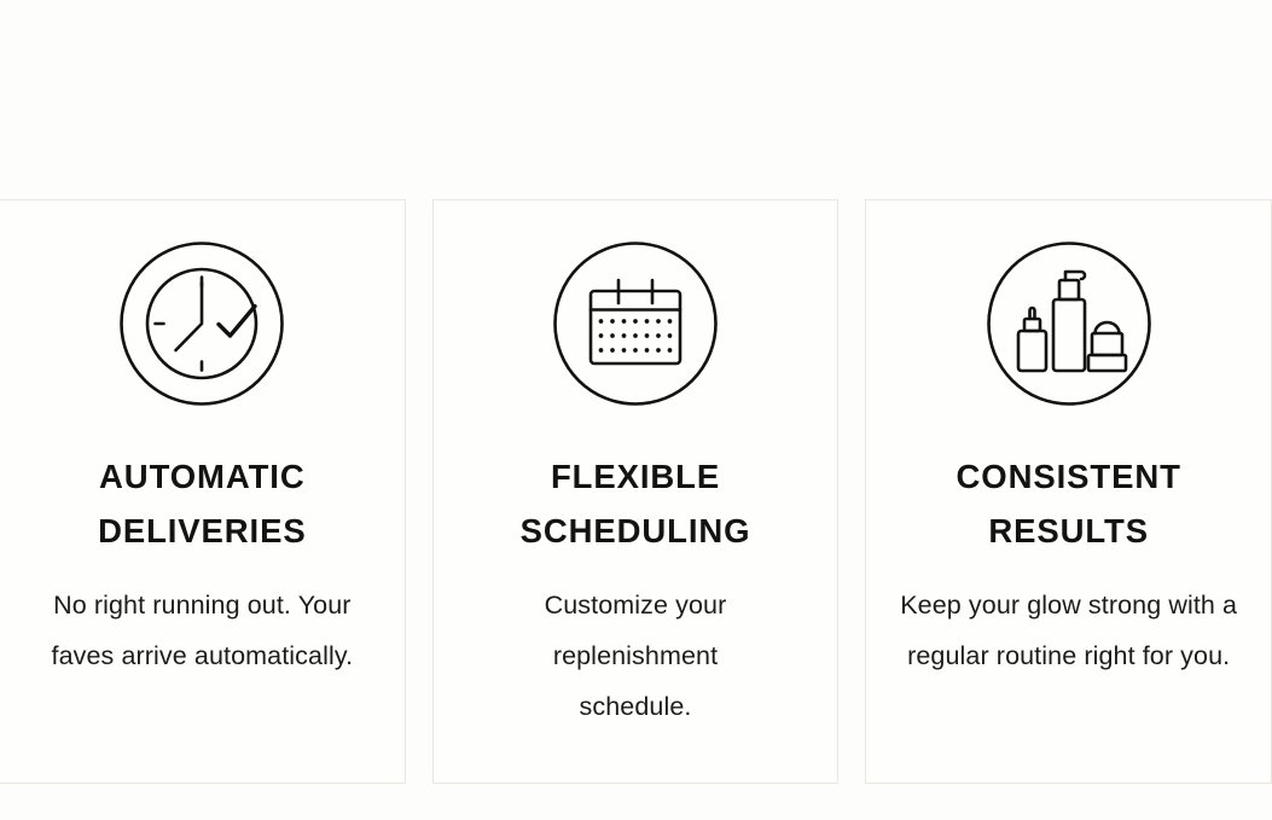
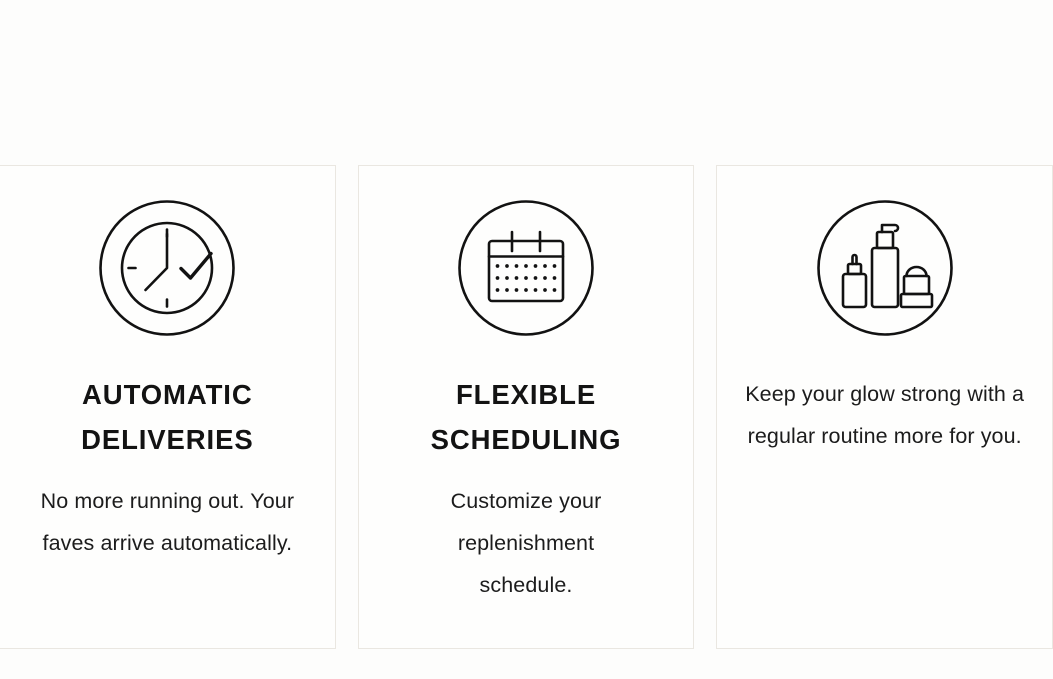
  AUTOMATIC DELIVERIES
- No right running out. Your faves arrive automatically.
+ No more running out. Your faves arrive automatically.
  FLEXIBLE SCHEDULING
  Customize your replenishment schedule.
- CONSISTENT RESULTS
- Keep your glow strong with a regular routine right for you.
+ Keep your glow strong with a regular routine more for you.
